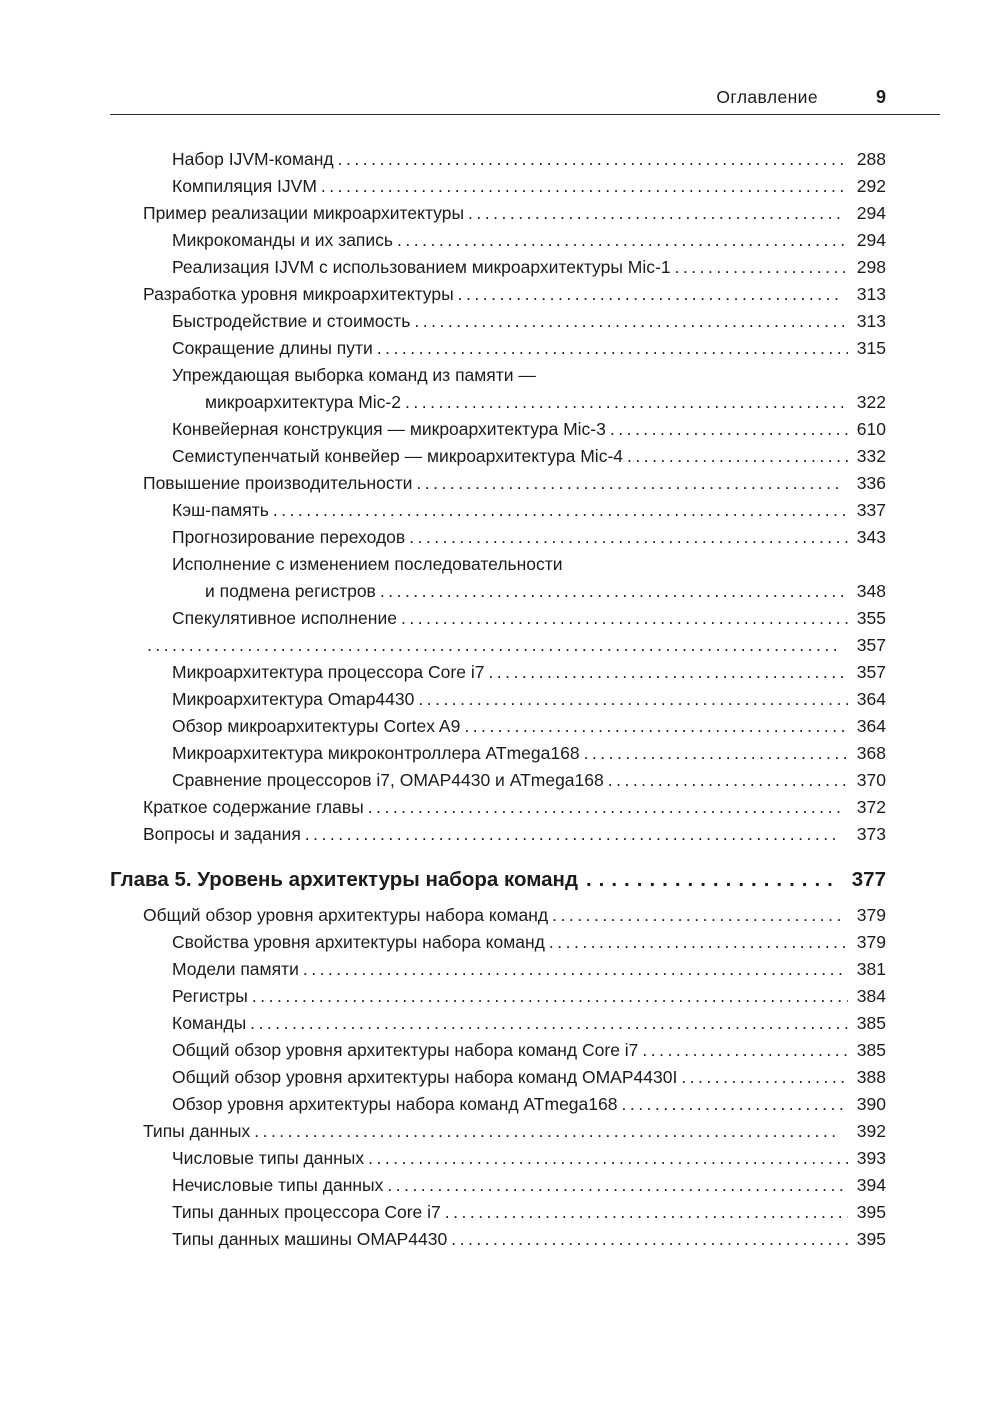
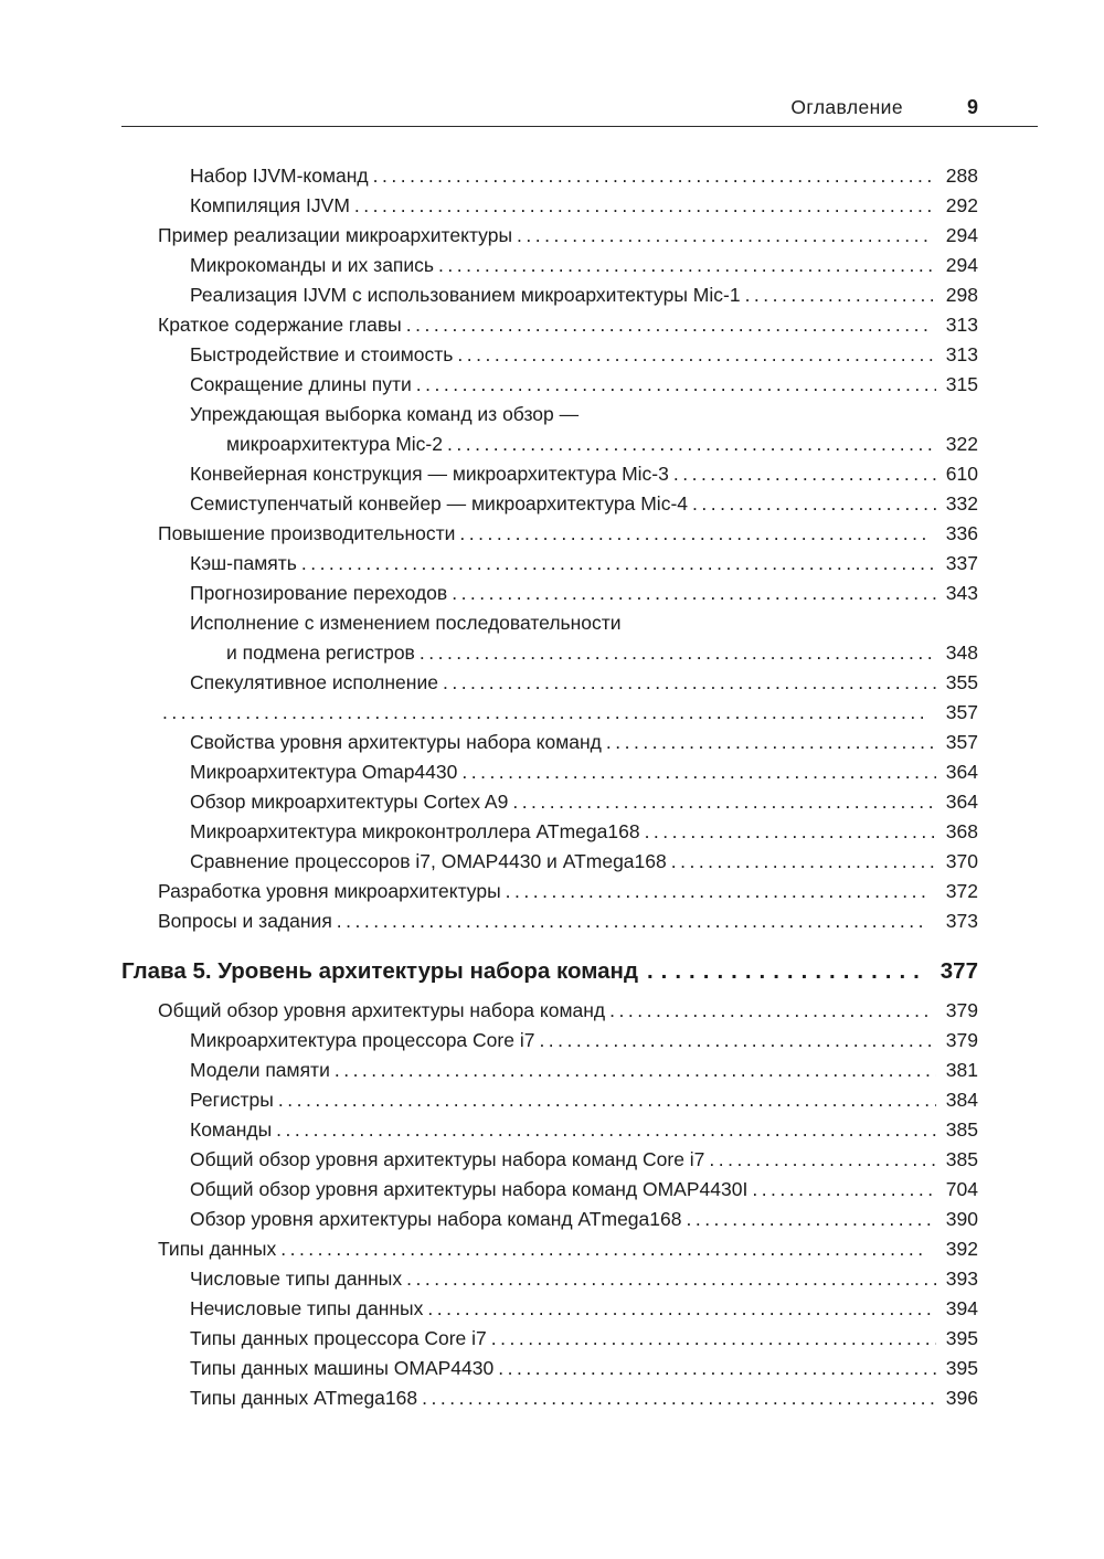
  Оглавление
  9
  Набор IJVM-команд
  288
  Компиляция IJVM
  292
  Пример реализации микроархитектуры
  294
  Микрокоманды и их запись
  294
  Реализация IJVM с использованием микроархитектуры Mic-1
  298
- Разработка уровня микроархитектуры
+ Краткое содержание главы
  313
  Быстродействие и стоимость
  313
  Сокращение длины пути
  315
- Упреждающая выборка команд из памяти —
+ Упреждающая выборка команд из обзор —
  микроархитектура Mic-2
  322
  Конвейерная конструкция — микроархитектура Mic-3
  610
  Семиступенчатый конвейер — микроархитектура Mic-4
  332
  Повышение производительности
  336
  Кэш-память
  337
  Прогнозирование переходов
  343
  Исполнение с изменением последовательности
  и подмена регистров
  348
  Спекулятивное исполнение
  355
  357
- Микроархитектура процессора Core i7
+ Свойства уровня архитектуры набора команд
  357
  Микроархитектура Omap4430
  364
  Обзор микроархитектуры Cortex A9
  364
  Микроархитектура микроконтроллера ATmega168
  368
  Сравнение процессоров i7, OMAP4430 и ATmega168
  370
- Краткое содержание главы
+ Разработка уровня микроархитектуры
  372
  Вопросы и задания
  373
  Глава 5. Уровень архитектуры набора команд
  377
  Общий обзор уровня архитектуры набора команд
  379
- Свойства уровня архитектуры набора команд
+ Микроархитектура процессора Core i7
  379
  Модели памяти
  381
  Регистры
  384
  Команды
  385
  Общий обзор уровня архитектуры набора команд Core i7
  385
  Общий обзор уровня архитектуры набора команд OMAP4430I
- 388
+ 704
  Обзор уровня архитектуры набора команд ATmega168
  390
  Типы данных
  392
  Числовые типы данных
  393
  Нечисловые типы данных
  394
  Типы данных процессора Core i7
  395
  Типы данных машины OMAP4430
  395
+ Типы данных ATmega168
+ 396
